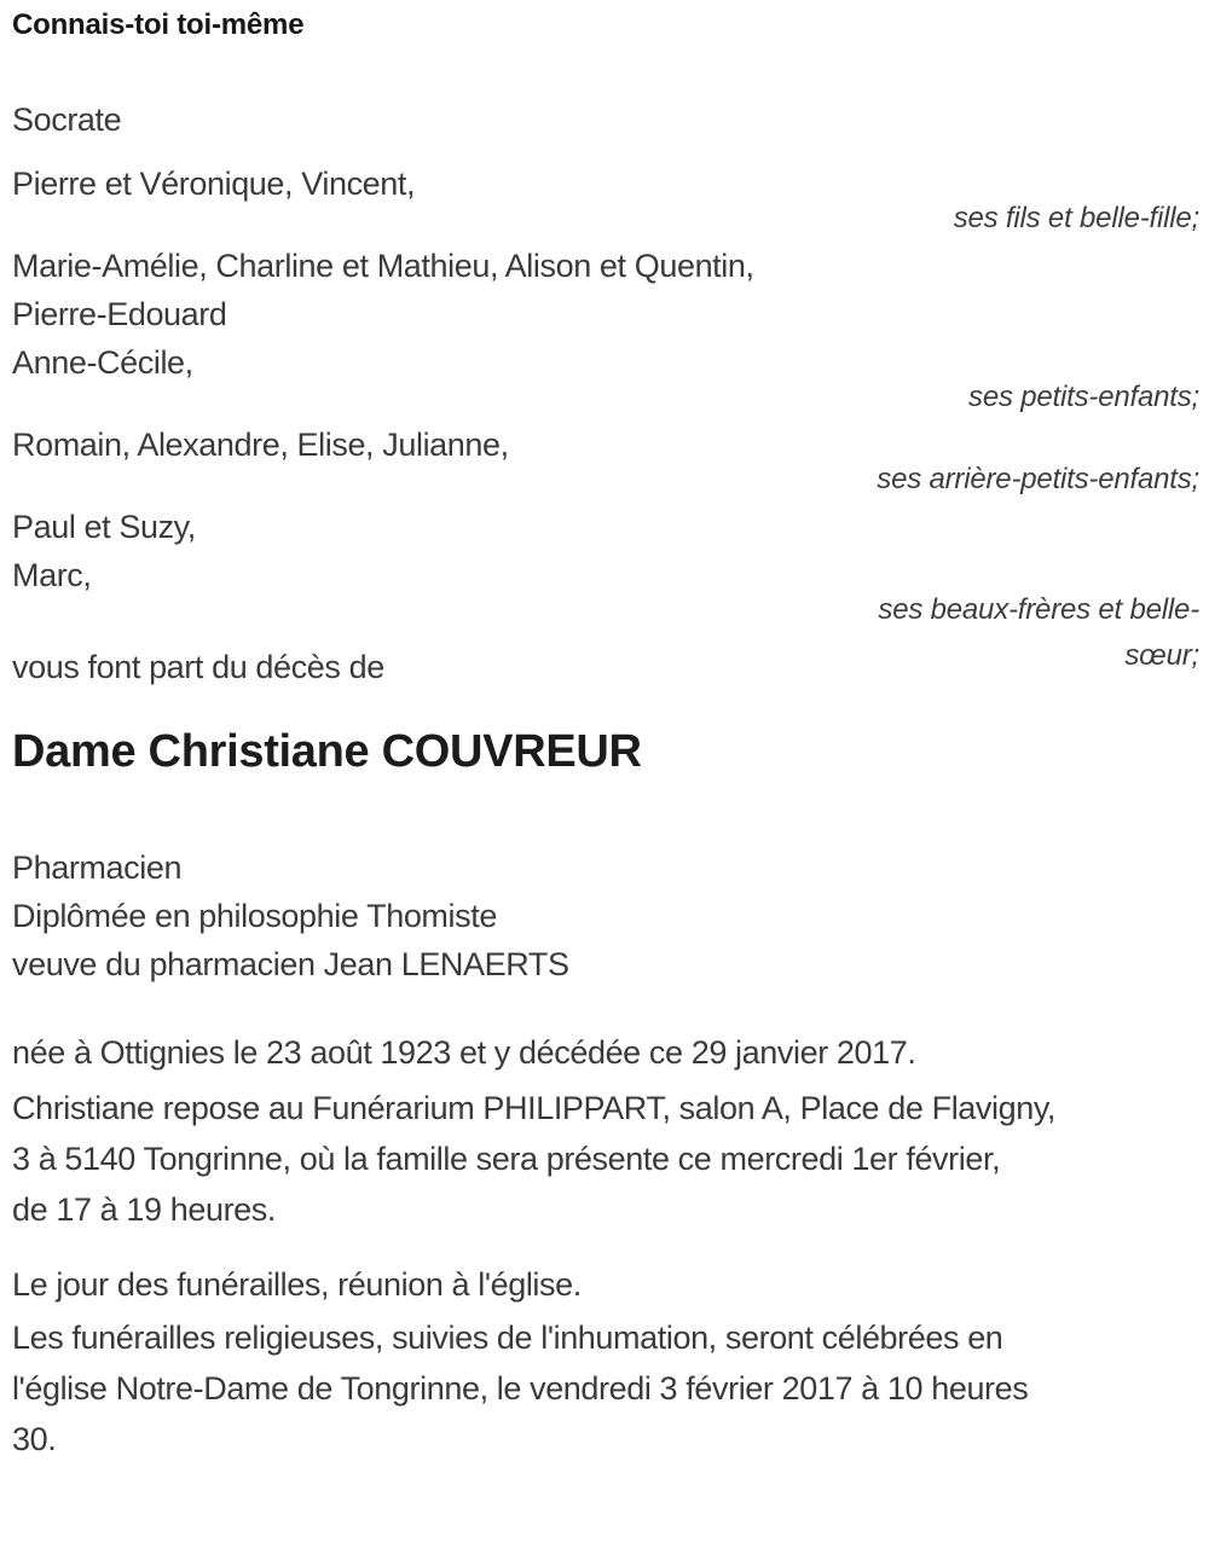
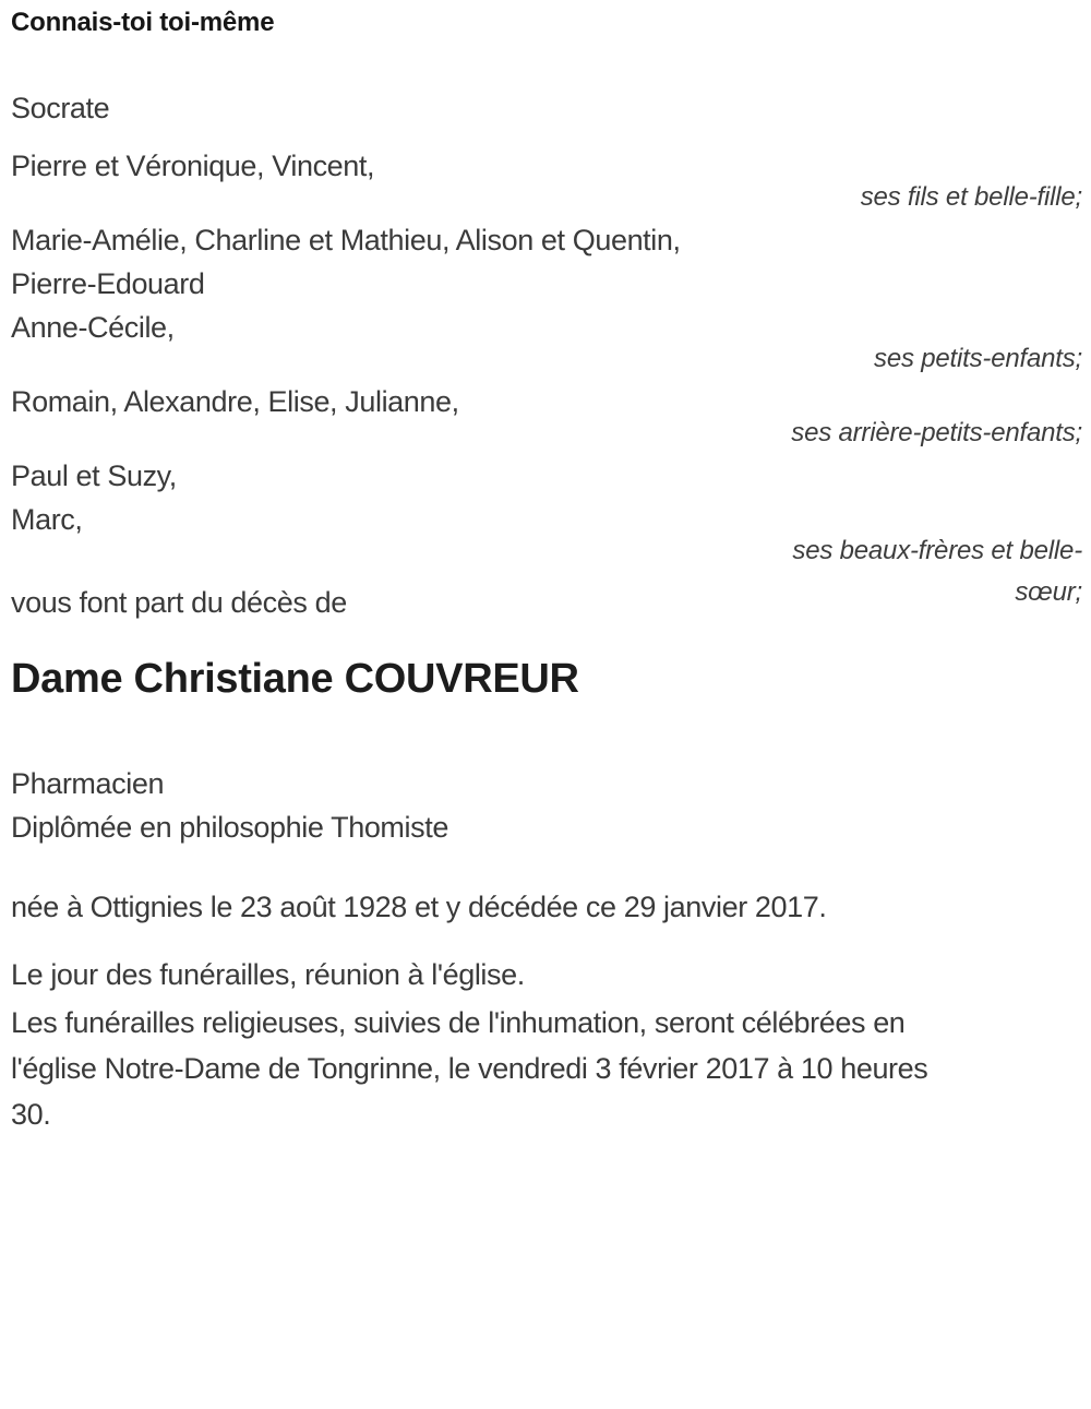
  Connais-toi toi-même
  Socrate
  Pierre et Véronique, Vincent,
  ses fils et belle-fille;
  Marie-Amélie, Charline et Mathieu, Alison et Quentin,
  Pierre-Edouard
  Anne-Cécile,
  ses petits-enfants;
  Romain, Alexandre, Elise, Julianne,
  ses arrière-petits-enfants;
  Paul et Suzy,
  Marc,
  ses beaux-frères et belle-sœur;
  vous font part du décès de
  Dame Christiane COUVREUR
  Pharmacien
  Diplômée en philosophie Thomiste
- veuve du pharmacien Jean LENAERTS
- née à Ottignies le 23 août 1923 et y décédée ce 29 janvier 2017.
+ née à Ottignies le 23 août 1928 et y décédée ce 29 janvier 2017.
- Christiane repose au Funérarium PHILIPPART, salon A, Place de Flavigny,
- 3 à 5140 Tongrinne, où la famille sera présente ce mercredi 1er février,
- de 17 à 19 heures.
  Le jour des funérailles, réunion à l'église.
  Les funérailles religieuses, suivies de l'inhumation, seront célébrées en
  l'église Notre-Dame de Tongrinne, le vendredi 3 février 2017 à 10 heures
  30.
